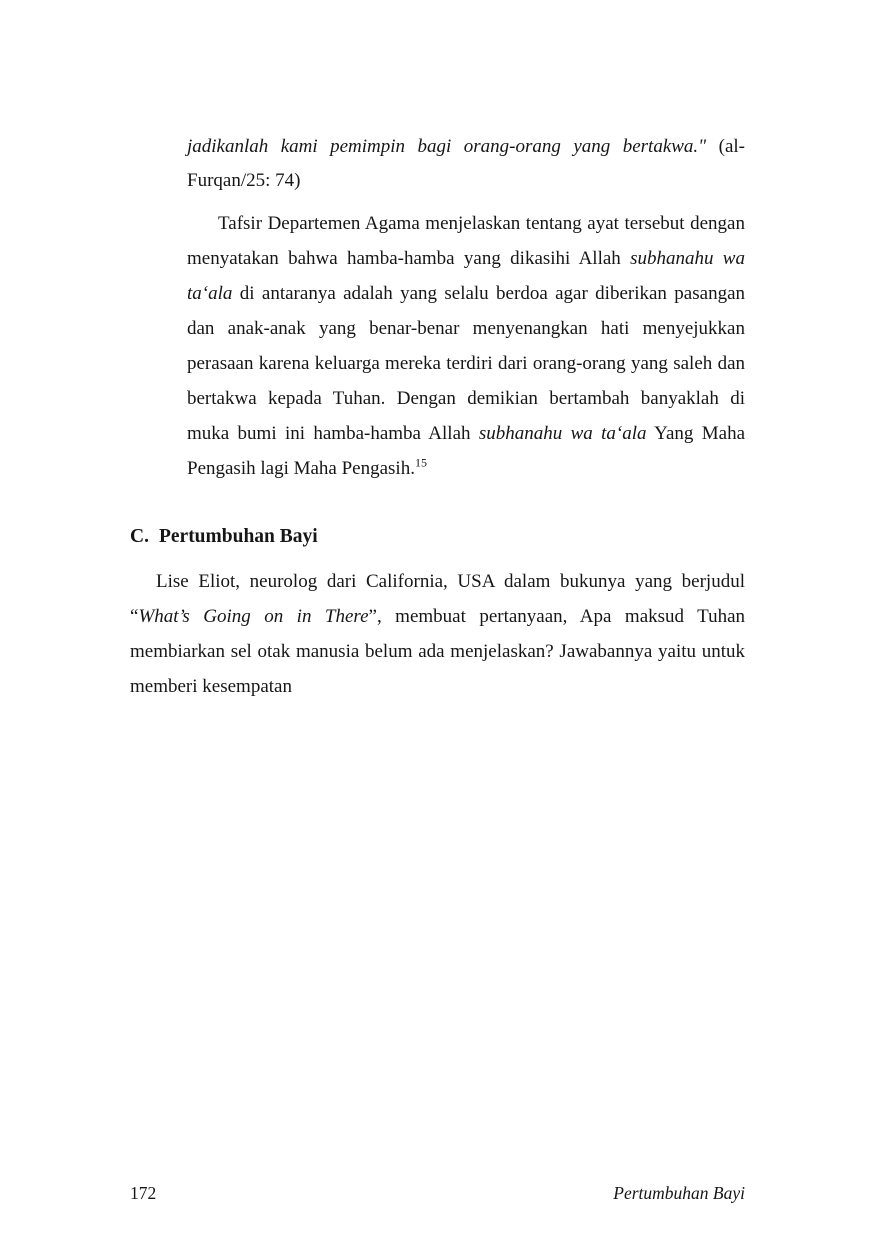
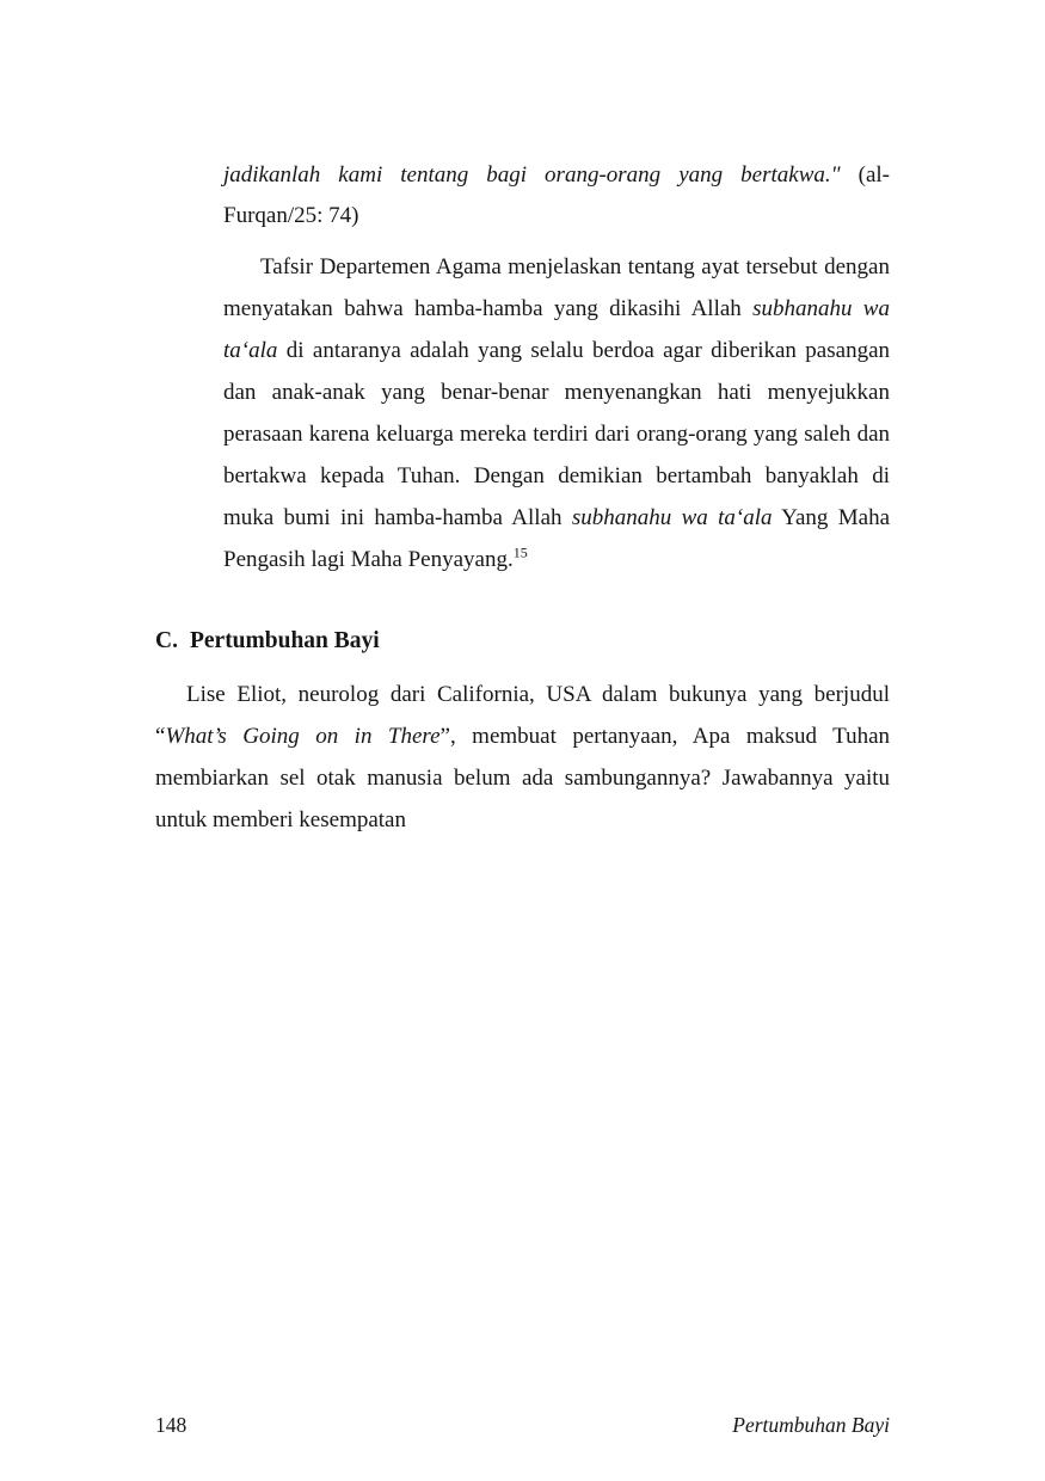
- jadikanlah kami pemimpin bagi orang-orang yang bertakwa." (al-Furqan/25: 74)
+ jadikanlah kami tentang bagi orang-orang yang bertakwa." (al-Furqan/25: 74)
- Tafsir Departemen Agama menjelaskan tentang ayat tersebut dengan menyatakan bahwa hamba-hamba yang dikasihi Allah subhanahu wa ta‘ala di antaranya adalah yang selalu berdoa agar diberikan pasangan dan anak-anak yang benar-benar menyenangkan hati menyejukkan perasaan karena keluarga mereka terdiri dari orang-orang yang saleh dan bertakwa kepada Tuhan. Dengan demikian bertambah banyaklah di muka bumi ini hamba-hamba Allah subhanahu wa ta‘ala Yang Maha Pengasih lagi Maha Pengasih.15
+ Tafsir Departemen Agama menjelaskan tentang ayat tersebut dengan menyatakan bahwa hamba-hamba yang dikasihi Allah subhanahu wa ta‘ala di antaranya adalah yang selalu berdoa agar diberikan pasangan dan anak-anak yang benar-benar menyenangkan hati menyejukkan perasaan karena keluarga mereka terdiri dari orang-orang yang saleh dan bertakwa kepada Tuhan. Dengan demikian bertambah banyaklah di muka bumi ini hamba-hamba Allah subhanahu wa ta‘ala Yang Maha Pengasih lagi Maha Penyayang.15
  C.
  Pertumbuhan Bayi
- Lise Eliot, neurolog dari California, USA dalam bukunya yang berjudul “What’s Going on in There”, membuat pertanyaan, Apa maksud Tuhan membiarkan sel otak manusia belum ada menjelaskan? Jawabannya yaitu untuk memberi kesempatan
+ Lise Eliot, neurolog dari California, USA dalam bukunya yang berjudul “What’s Going on in There”, membuat pertanyaan, Apa maksud Tuhan membiarkan sel otak manusia belum ada sambungannya? Jawabannya yaitu untuk memberi kesempatan
- 172
+ 148
  Pertumbuhan Bayi
